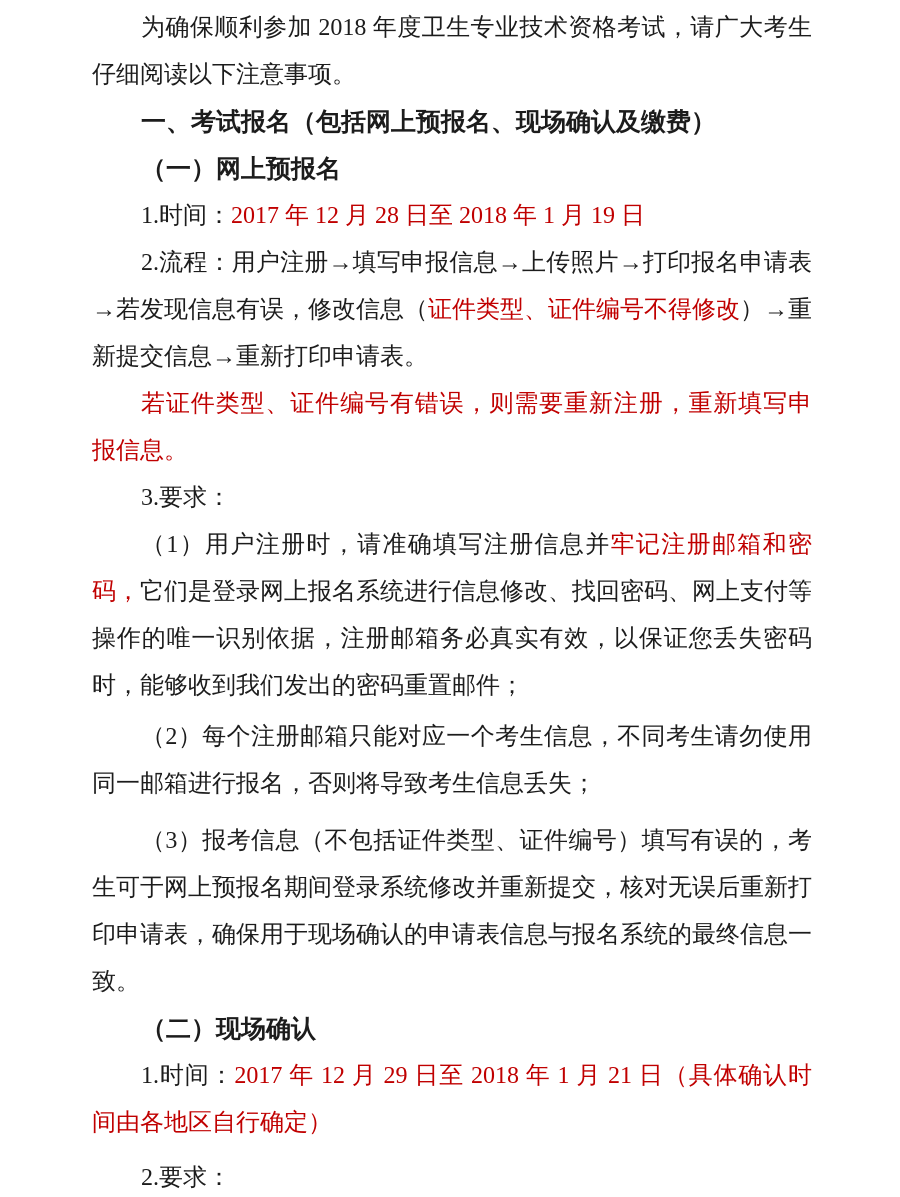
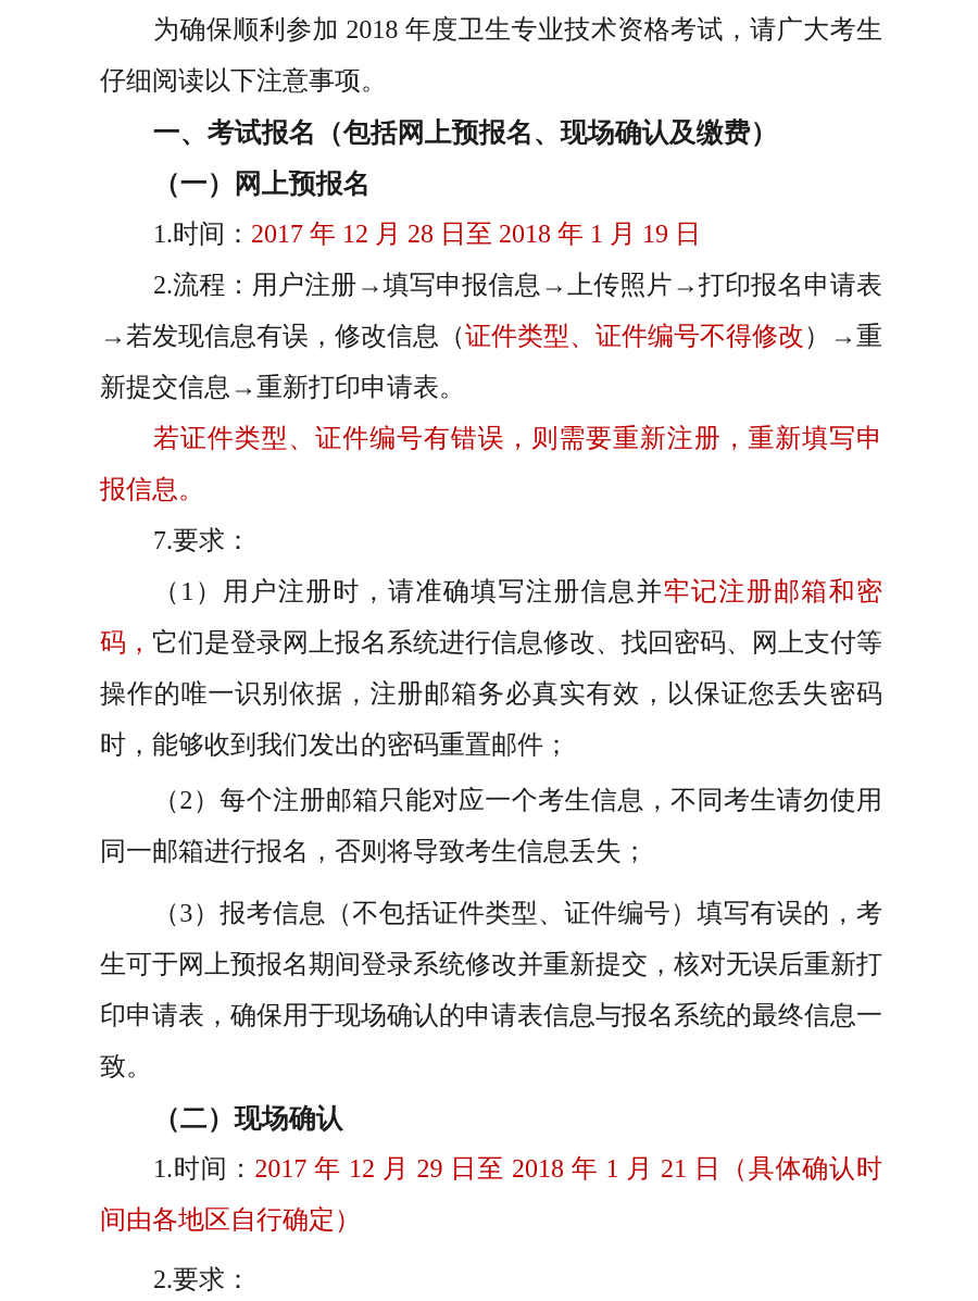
  为确保顺利参加 2018 年度卫生专业技术资格考试，请广大考生仔细阅读以下注意事项。
  一、考试报名（包括网上预报名、现场确认及缴费）
  （一）网上预报名
  1.时间：2017 年 12 月 28 日至 2018 年 1 月 19 日
  2.流程：用户注册→填写申报信息→上传照片→打印报名申请表→若发现信息有误，修改信息（证件类型、证件编号不得修改）→重新提交信息→重新打印申请表。
  若证件类型、证件编号有错误，则需要重新注册，重新填写申报信息。
- 3.要求：
+ 7.要求：
  （1）用户注册时，请准确填写注册信息并牢记注册邮箱和密码，它们是登录网上报名系统进行信息修改、找回密码、网上支付等操作的唯一识别依据，注册邮箱务必真实有效，以保证您丢失密码时，能够收到我们发出的密码重置邮件；
  （2）每个注册邮箱只能对应一个考生信息，不同考生请勿使用同一邮箱进行报名，否则将导致考生信息丢失；
  （3）报考信息（不包括证件类型、证件编号）填写有误的，考生可于网上预报名期间登录系统修改并重新提交，核对无误后重新打印申请表，确保用于现场确认的申请表信息与报名系统的最终信息一致。
  （二）现场确认
  1.时间：2017 年 12 月 29 日至 2018 年 1 月 21 日（具体确认时间由各地区自行确定）
  2.要求：
